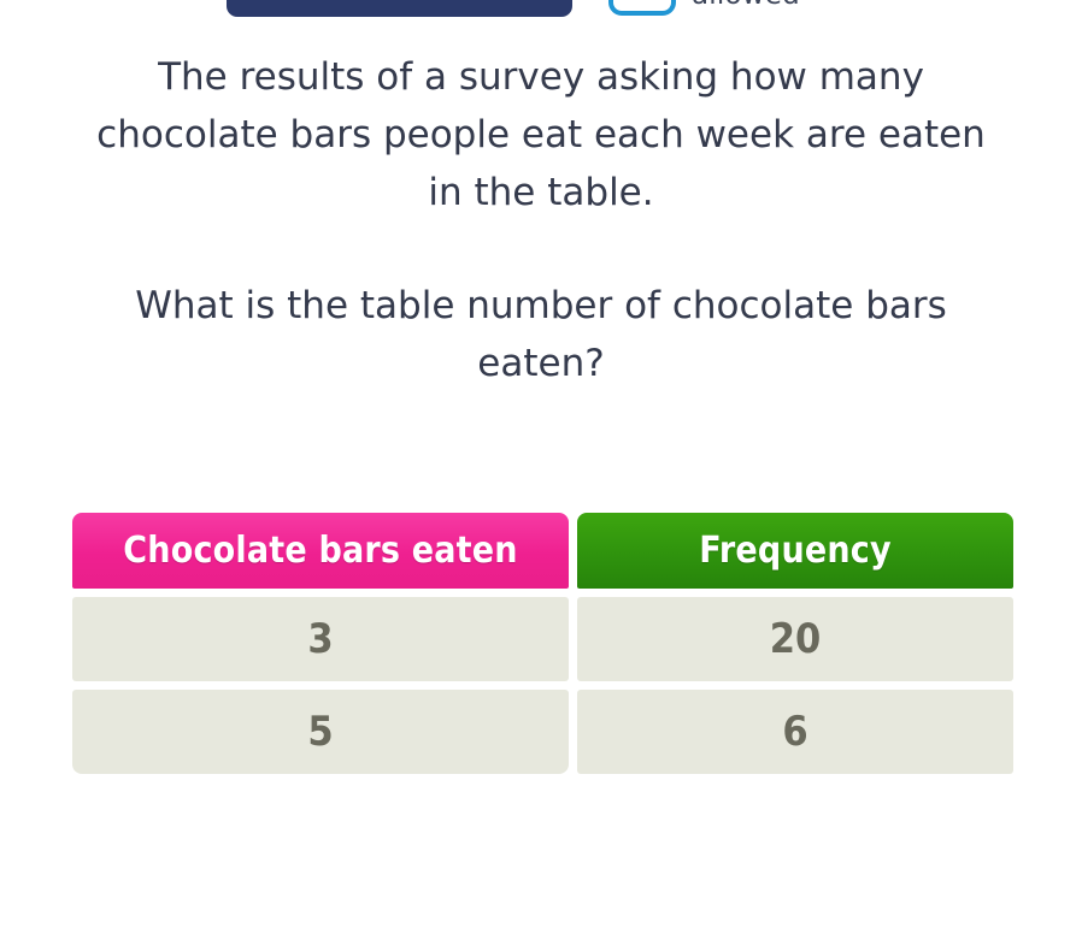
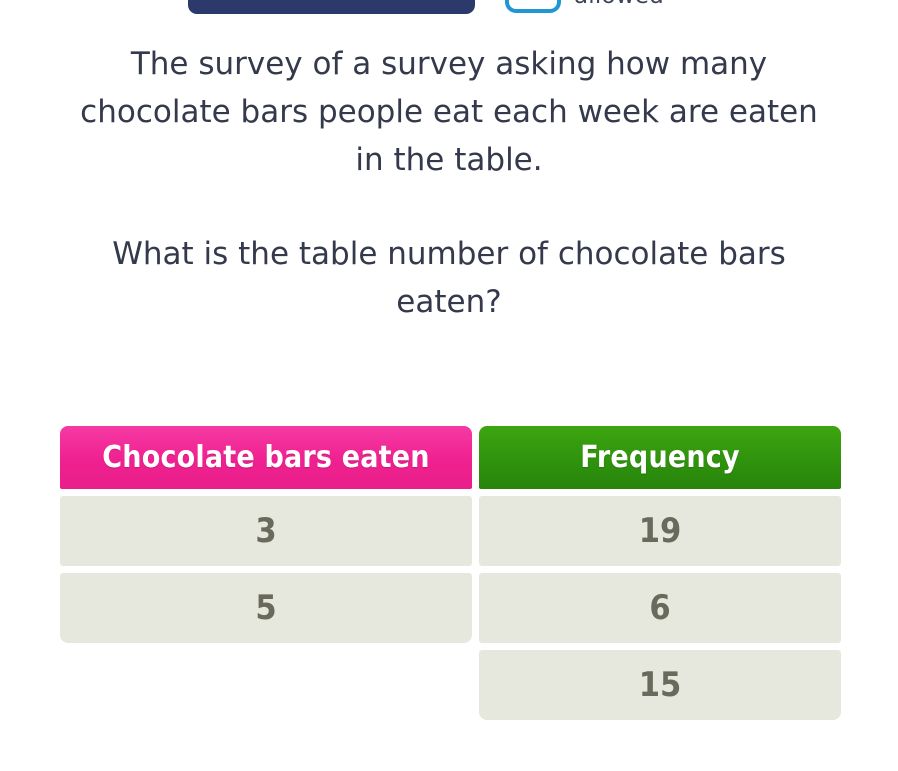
- The results of a survey asking how many
+ The survey of a survey asking how many
  chocolate bars people eat each week are eaten
  in the table.
  What is the table number of chocolate bars
  eaten?
  Chocolate bars eaten
  3
  5
  Frequency
- 20
+ 19
  6
+ 15
